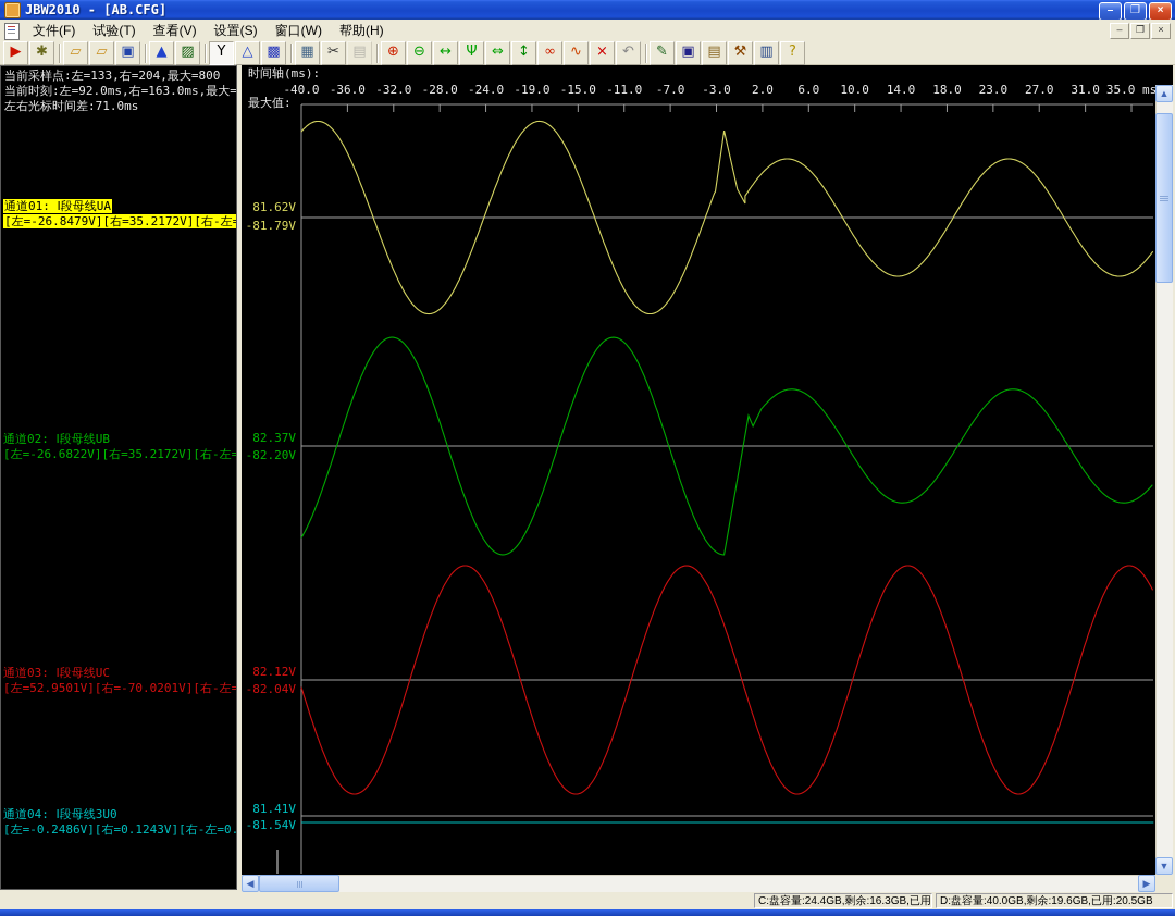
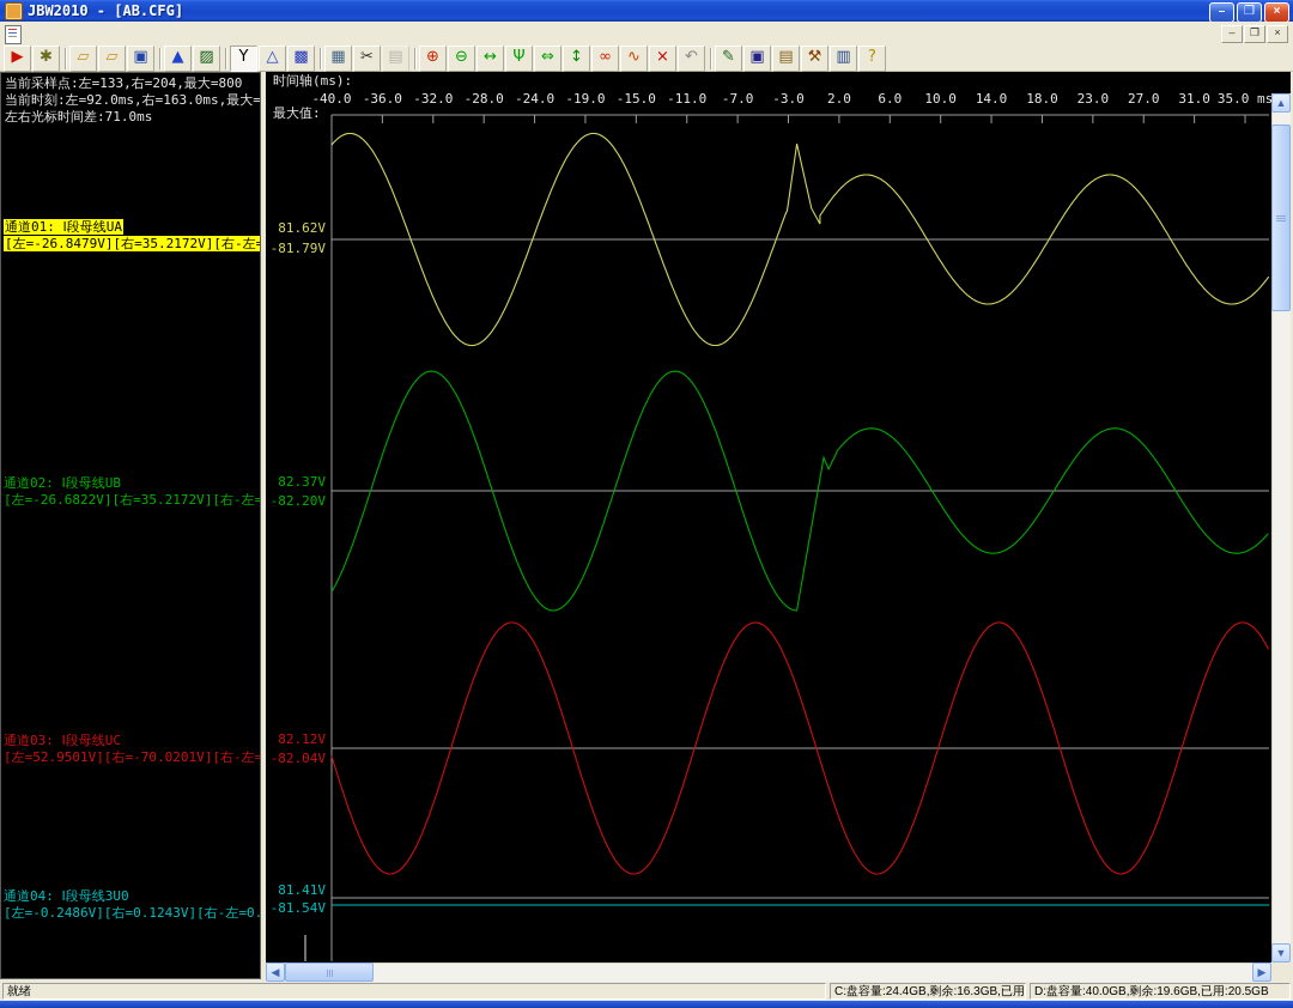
  JBW2010 - [AB.CFG]
  –
  ❐
  ×
- 文件(F)
- 试验(T)
- 查看(V)
- 设置(S)
- 窗口(W)
- 帮助(H)
  –
  ❐
  ×
  ▶
  ✱
  ▱
  ▱
  ▣
  ▲
  ▨
  Y
  △
  ▩
  ▦
  ✂
  ▤
  ⊕
  ⊖
  ↔
  Ψ
  ⇔
  ↕
  ∞
  ∿
  ×
  ↶
  ✎
  ▣
  ▤
  ⚒
  ▥
  ?
  当前采样点:左=133,右=204,最大=800
  当前时刻:左=92.0ms,右=163.0ms,最大=
  左右光标时间差:71.0ms
  通道01: Ⅰ段母线UA
  [左=-26.8479V][右=35.2172V][右-左=
  通道02: Ⅰ段母线UB
  [左=-26.6822V][右=35.2172V][右-左=
  通道03: Ⅰ段母线UC
  [左=52.9501V][右=-70.0201V][右-左=
  通道04: Ⅰ段母线3U0
  [左=-0.2486V][右=0.1243V][右-左=0.
  时间轴(ms):
  -40.0
  -36.0
  -32.0
  -28.0
  -24.0
  -19.0
  -15.0
  -11.0
  -7.0
  -3.0
  2.0
  6.0
  10.0
  14.0
  18.0
  23.0
  27.0
  31.0
  35.0 ms
  最大值:
  81.62V
  -81.79V
  82.37V
  -82.20V
  82.12V
  -82.04V
  81.41V
  -81.54V
  ▲
  ▼
  ◀
  ▶
+ 就绪
  C:盘容量:24.4GB,剩余:16.3GB,已用
  D:盘容量:40.0GB,剩余:19.6GB,已用:20.5GB
